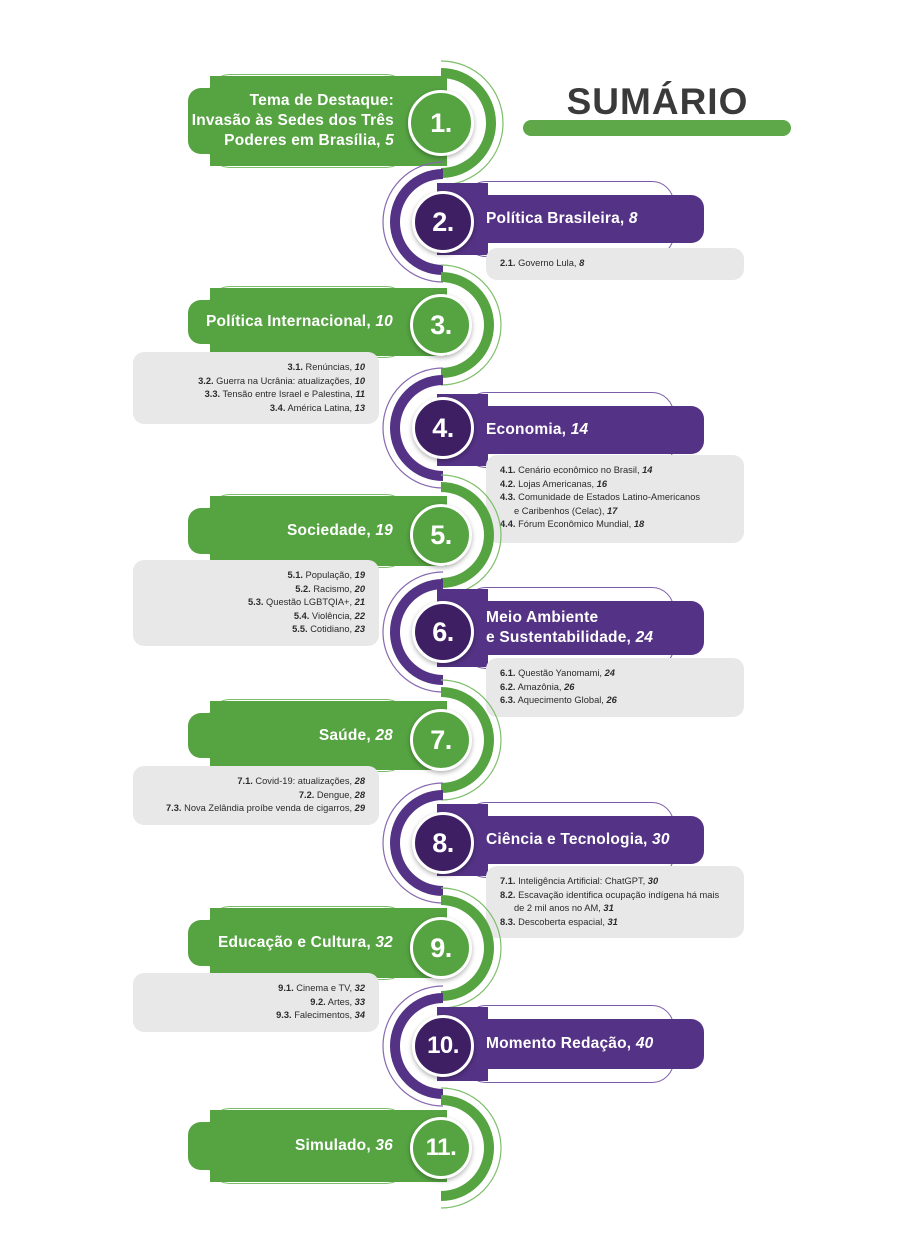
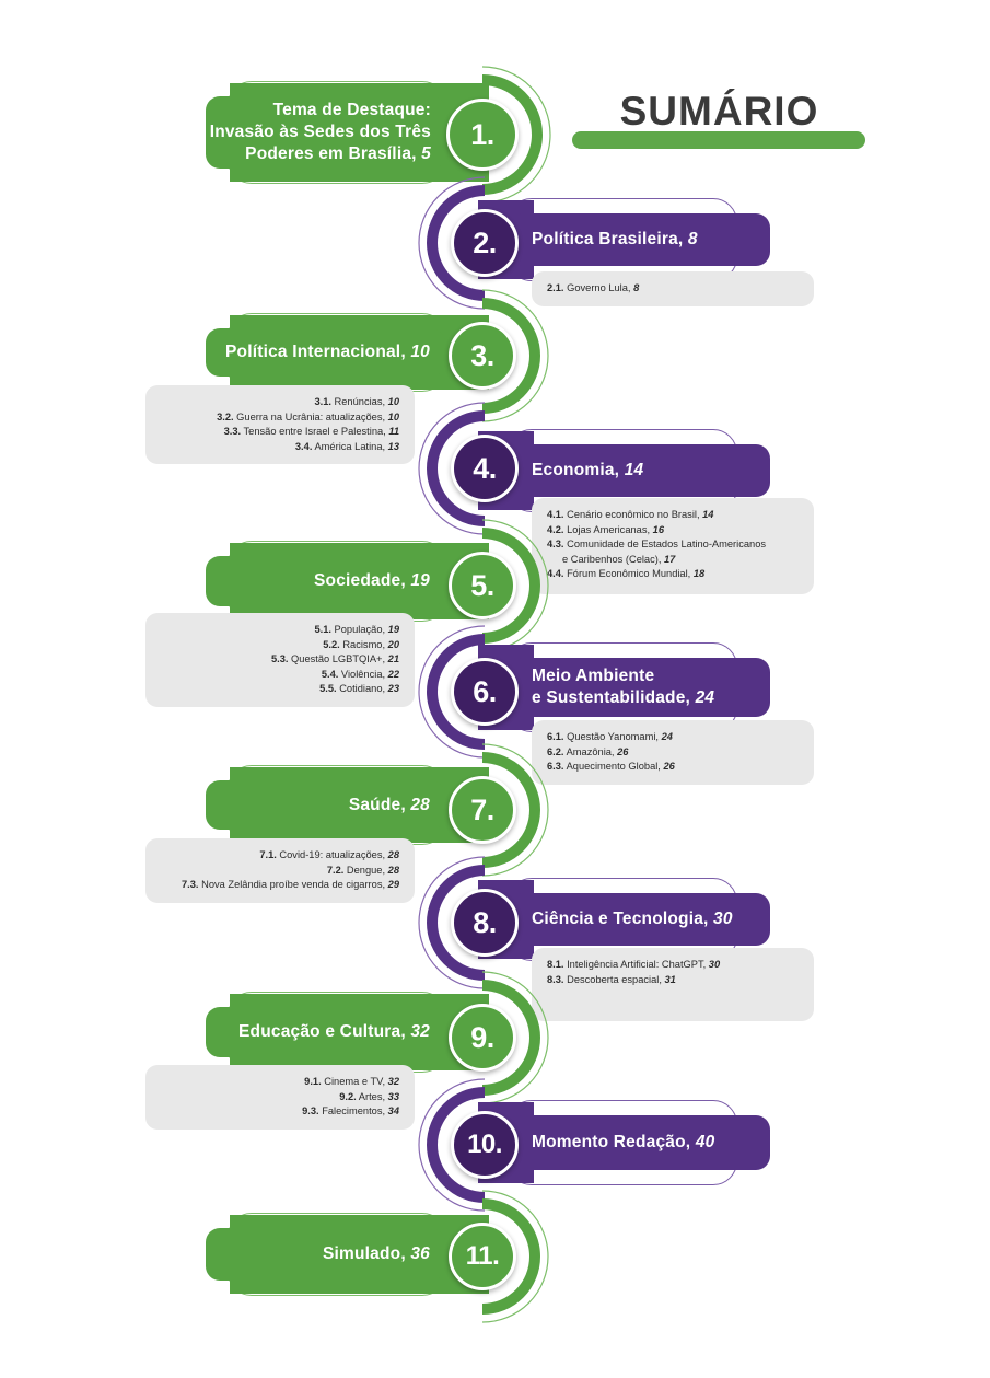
  SUMÁRIO
  Tema de Destaque:
  Invasão às Sedes dos Três
  Poderes em Brasília, 5
  1.
  Política Brasileira, 8
  2.
  2.1. Governo Lula, 8
  Política Internacional, 10
  3.
  3.1. Renúncias, 10
  3.2. Guerra na Ucrânia: atualizações, 10
  3.3. Tensão entre Israel e Palestina, 11
  3.4. América Latina, 13
  Economia, 14
  4.
  4.1. Cenário econômico no Brasil, 14
  4.2. Lojas Americanas, 16
  4.3. Comunidade de Estados Latino-Americanos
  e Caribenhos (Celac), 17
  4.4. Fórum Econômico Mundial, 18
  Sociedade, 19
  5.
  5.1. População, 19
  5.2. Racismo, 20
  5.3. Questão LGBTQIA+, 21
  5.4. Violência, 22
  5.5. Cotidiano, 23
  Meio Ambiente
  e Sustentabilidade, 24
  6.
  6.1. Questão Yanomami, 24
  6.2. Amazônia, 26
  6.3. Aquecimento Global, 26
  Saúde, 28
  7.
  7.1. Covid-19: atualizações, 28
  7.2. Dengue, 28
  7.3. Nova Zelândia proíbe venda de cigarros, 29
  Ciência e Tecnologia, 30
  8.
- 7.1. Inteligência Artificial: ChatGPT, 30
+ 8.1. Inteligência Artificial: ChatGPT, 30
- 8.2. Escavação identifica ocupação indígena há mais
- de 2 mil anos no AM, 31
  8.3. Descoberta espacial, 31
  Educação e Cultura, 32
  9.
  9.1. Cinema e TV, 32
  9.2. Artes, 33
  9.3. Falecimentos, 34
  Momento Redação, 40
  10.
  Simulado, 36
  11.
